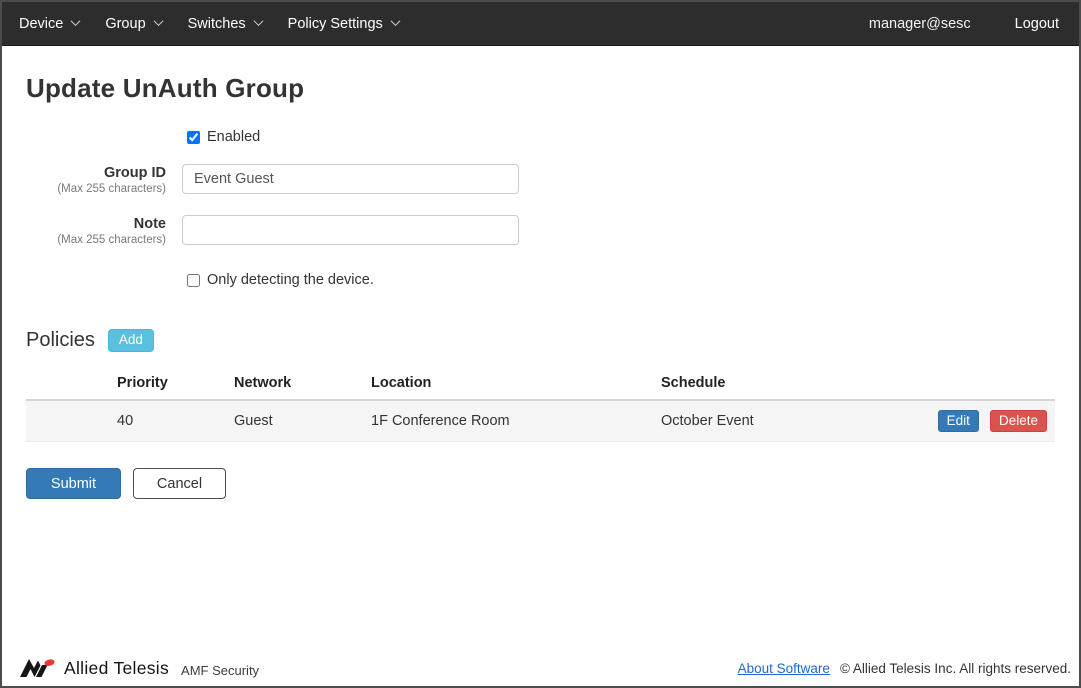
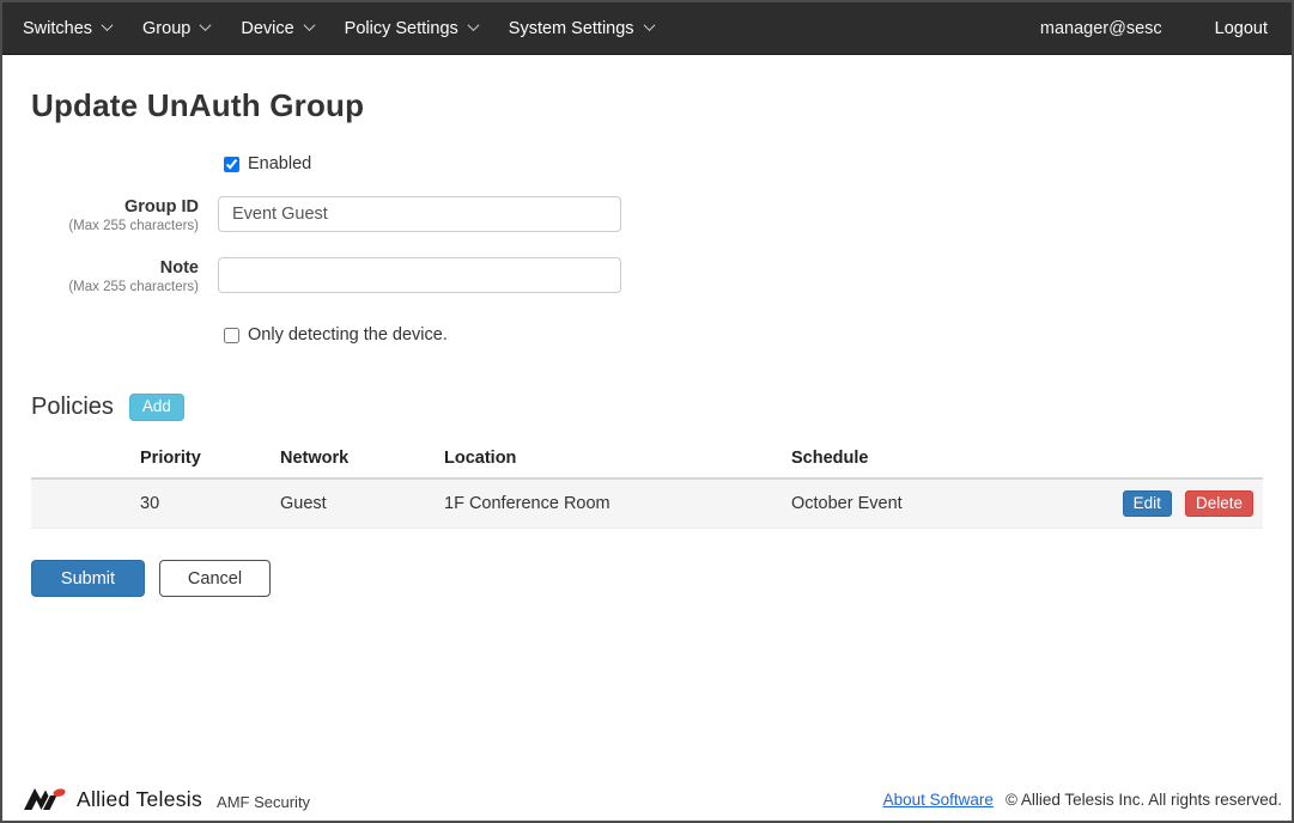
- Device
+ Switches
  Group
- Switches
+ Device
  Policy Settings
+ System Settings
  manager@sesc
  Logout
  Update UnAuth Group
  Enabled
  Group ID
  (Max 255 characters)
  Event Guest
  Note
  (Max 255 characters)
  Only detecting the device.
  Policies
  Add
  	Priority	Network	Location	Schedule
- 	40	Guest	1F Conference Room	October Event	Edit Delete
+ 	30	Guest	1F Conference Room	October Event	Edit Delete
  Submit
  Cancel
  Allied Telesis
  AMF Security
  About Software
  © Allied Telesis Inc. All rights reserved.
